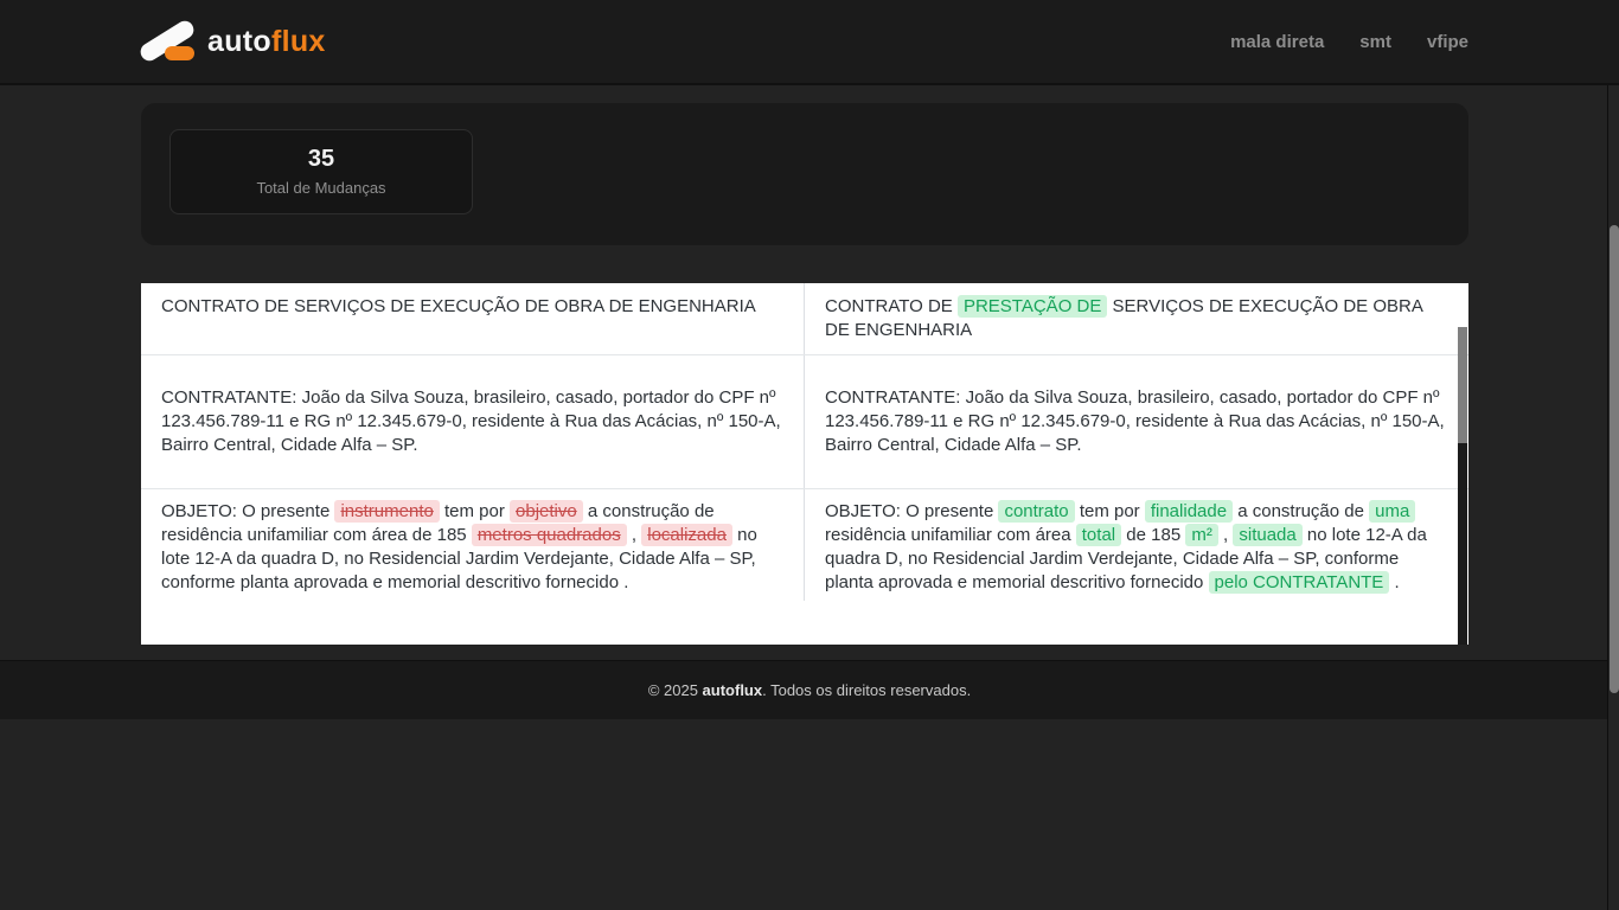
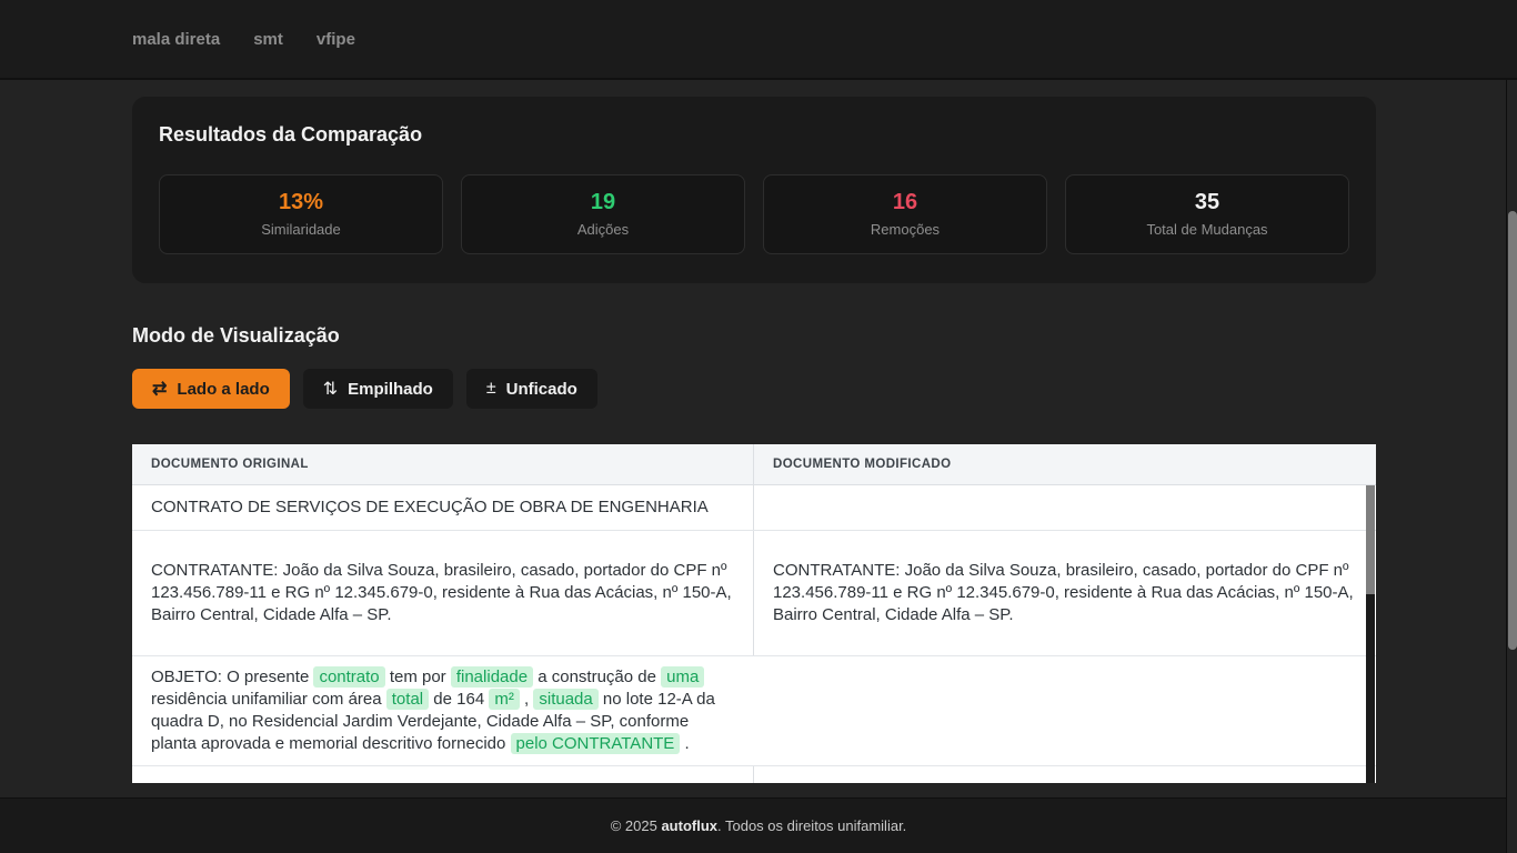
- autoflux
  mala direta
  smt
  vfipe
+ Resultados da Comparação
+ 13%
+ Similaridade
+ 19
+ Adições
+ 16
+ Remoções
  35
  Total de Mudanças
+ Modo de Visualização
+ ⇄
+ Lado a lado
+ ⇅
+ Empilhado
+ ±
+ Unficado
+ DOCUMENTO ORIGINAL
+ DOCUMENTO MODIFICADO
  CONTRATO DE SERVIÇOS DE EXECUÇÃO DE OBRA DE ENGENHARIA
- CONTRATO DE PRESTAÇÃO DE SERVIÇOS DE EXECUÇÃO DE OBRA DE ENGENHARIA
  CONTRATANTE: João da Silva Souza, brasileiro, casado, portador do CPF nº 123.456.789-11 e RG nº 12.345.679-0, residente à Rua das Acácias, nº 150-A, Bairro Central, Cidade Alfa – SP.
  CONTRATANTE: João da Silva Souza, brasileiro, casado, portador do CPF nº 123.456.789-11 e RG nº 12.345.679-0, residente à Rua das Acácias, nº 150-A, Bairro Central, Cidade Alfa – SP.
- OBJETO: O presente instrumento tem por objetivo a construção de residência unifamiliar com área de 185 metros quadrados , localizada no lote 12-A da quadra D, no Residencial Jardim Verdejante, Cidade Alfa – SP, conforme planta aprovada e memorial descritivo fornecido .
- OBJETO: O presente contrato tem por finalidade a construção de uma residência unifamiliar com área total de 185 m² , situada no lote 12-A da quadra D, no Residencial Jardim Verdejante, Cidade Alfa – SP, conforme planta aprovada e memorial descritivo fornecido pelo CONTRATANTE .
+ OBJETO: O presente contrato tem por finalidade a construção de uma residência unifamiliar com área total de 164 m² , situada no lote 12-A da quadra D, no Residencial Jardim Verdejante, Cidade Alfa – SP, conforme planta aprovada e memorial descritivo fornecido pelo CONTRATANTE .
- © 2025 autoflux. Todos os direitos reservados.
+ © 2025 autoflux. Todos os direitos unifamiliar.
